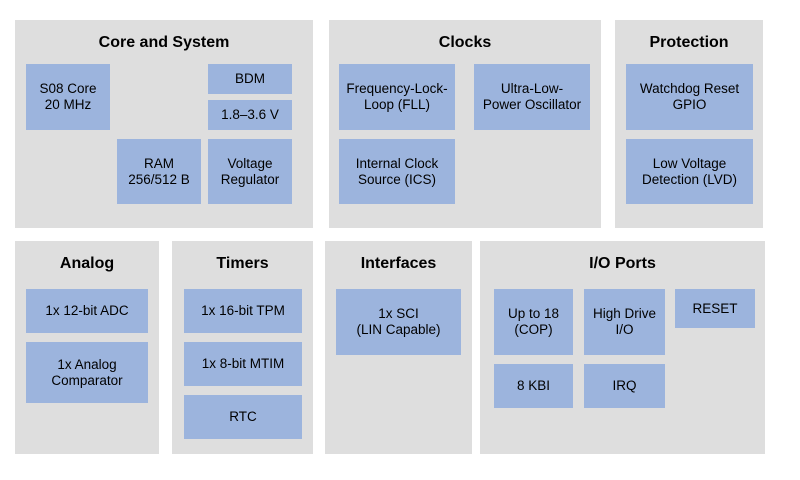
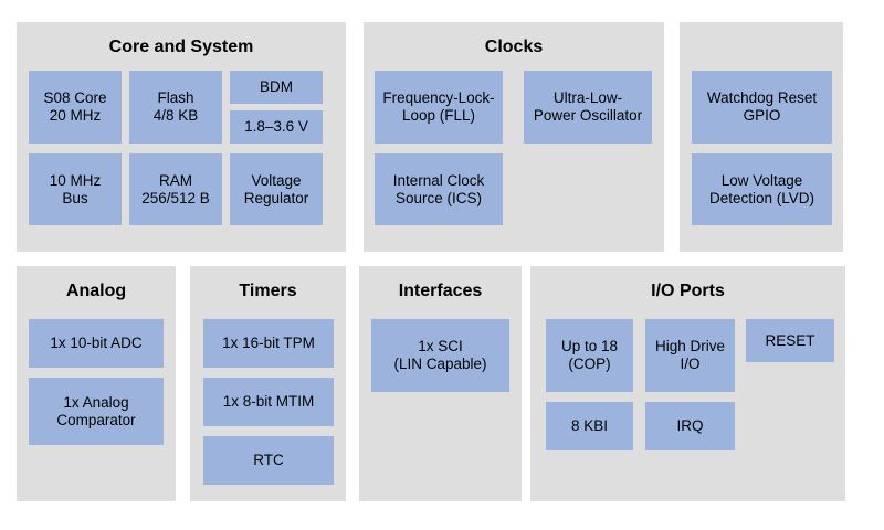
  Core and System
  S08 Core
  20 MHz
+ Flash
+ 4/8 KB
  BDM
  1.8–3.6 V
+ 10 MHz
+ Bus
  RAM
  256/512 B
  Voltage
  Regulator
  Clocks
  Frequency-Lock-
  Loop (FLL)
  Ultra-Low-
  Power Oscillator
  Internal Clock
  Source (ICS)
- Protection
  Watchdog Reset
  GPIO
  Low Voltage
  Detection (LVD)
  Analog
- 1x 12-bit ADC
+ 1x 10-bit ADC
  1x Analog
  Comparator
  Timers
  1x 16-bit TPM
  1x 8-bit MTIM
  RTC
  Interfaces
  1x SCI
  (LIN Capable)
  I/O Ports
  Up to 18
  (COP)
  High Drive
  I/O
  RESET
  8 KBI
  IRQ
